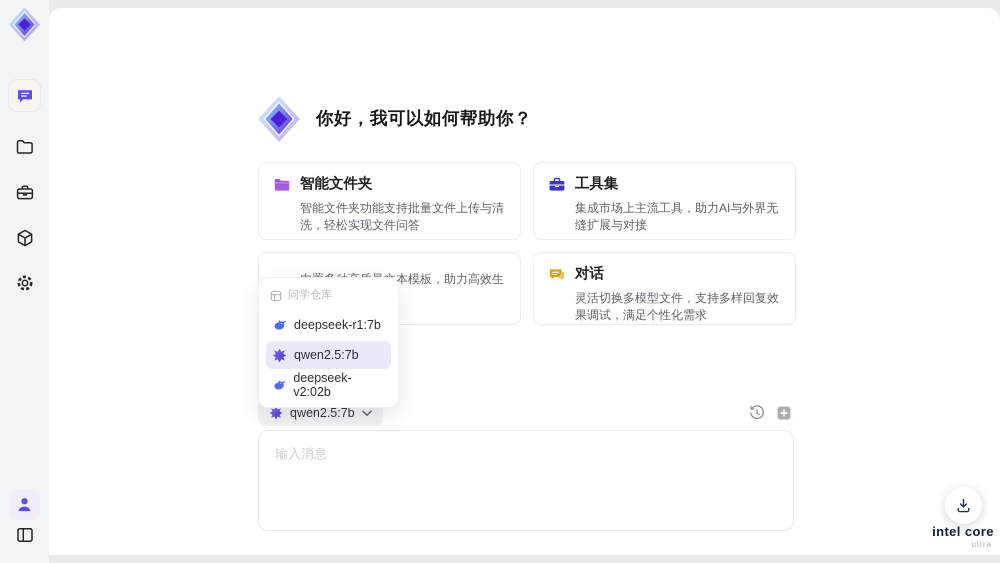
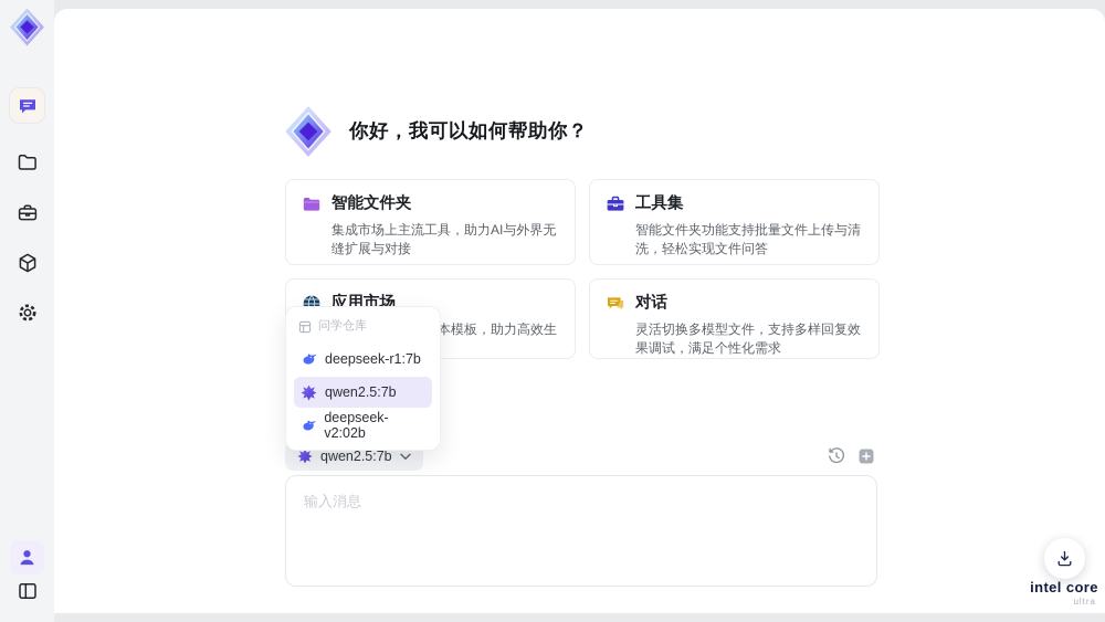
  你好，我可以如何帮助你？
  智能文件夹
- 智能文件夹功能支持批量文件上传与清洗，轻松实现文件问答
+ 集成市场上主流工具，助力AI与外界无缝扩展与对接
  工具集
- 集成市场上主流工具，助力AI与外界无缝扩展与对接
+ 智能文件夹功能支持批量文件上传与清洗，轻松实现文件问答
+ 应用市场
  对话
  灵活切换多模型文件，支持多样回复效果调试，满足个性化需求
  问学仓库
  deepseek-r1:7b
  qwen2.5:7b
  deepseek-v2:02b
  qwen2.5:7b
  输入消息
  intel core
  ultra
